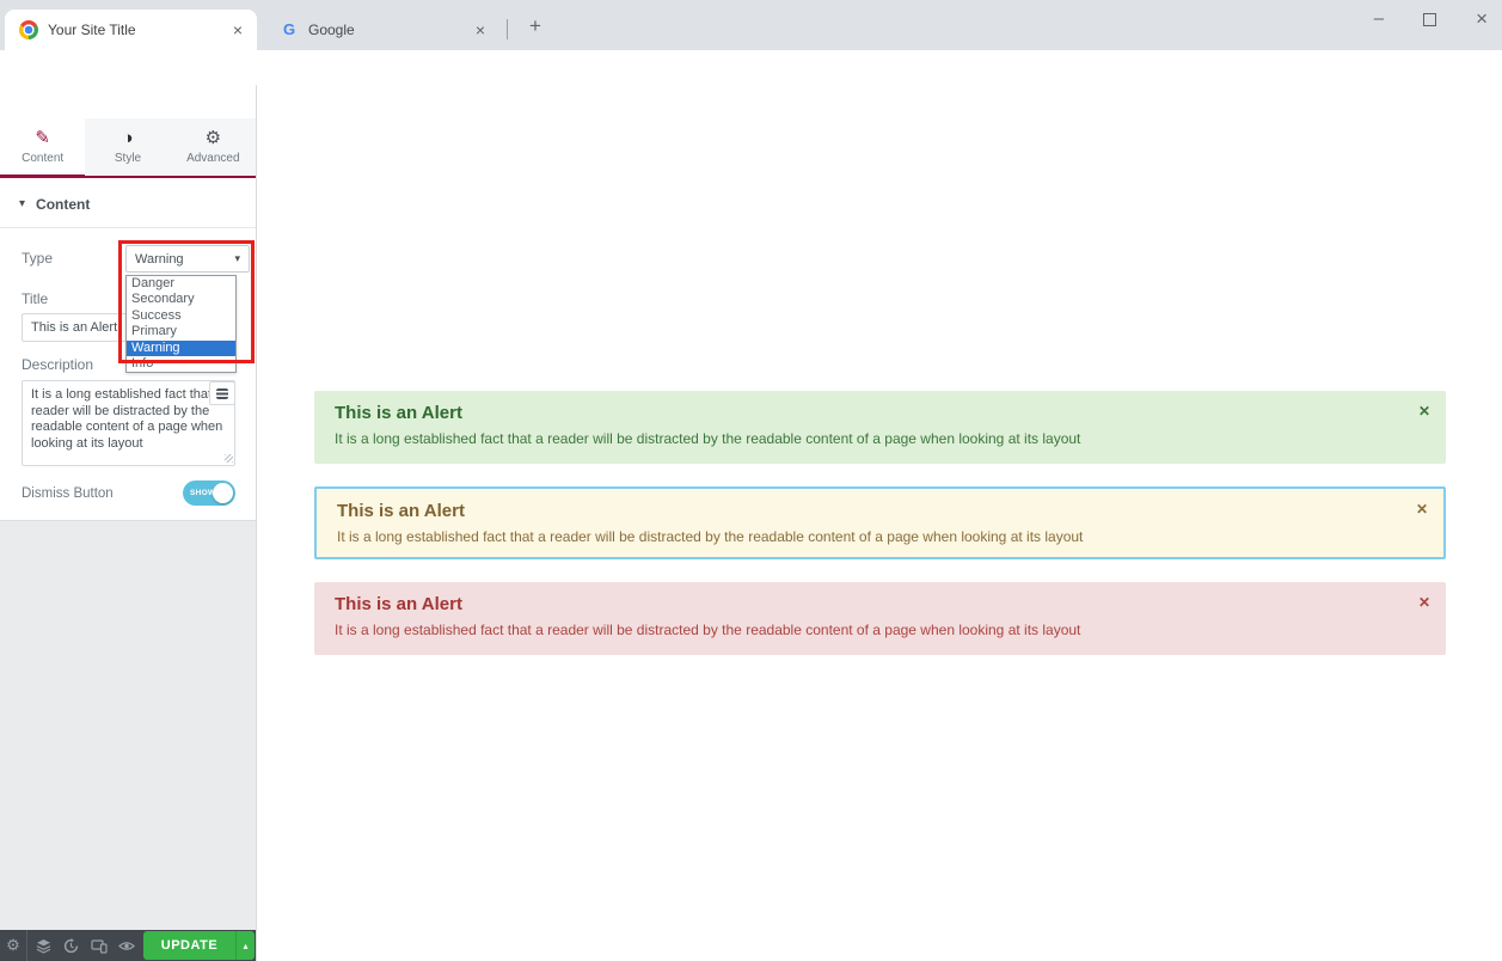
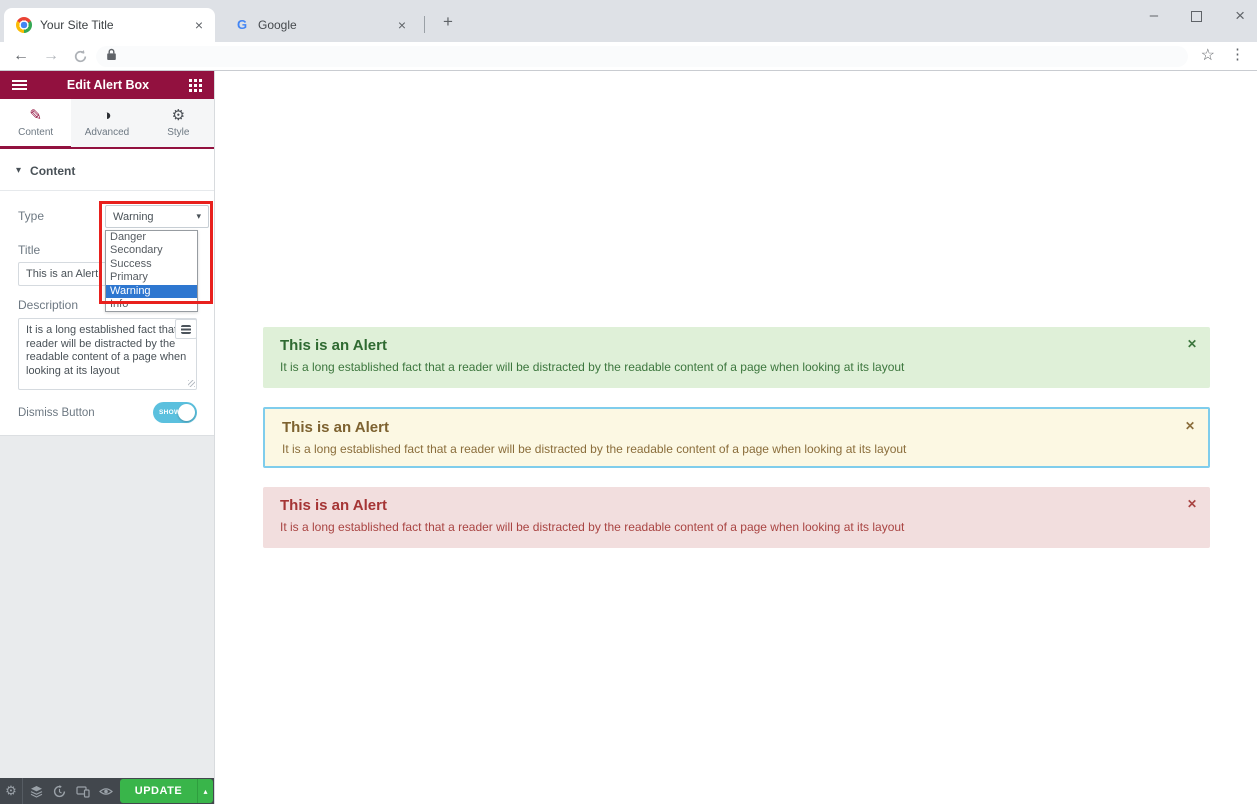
  Your Site Title
  ×
  G
  Google
  ×
  +
  –
  ×
+ ←
+ →
+ ☆
+ ⋮
+ Edit Alert Box
  ✎
  Content
  ◑
- Style
+ Advanced
  ⚙
- Advanced
+ Style
  ▾
  Content
  Type
  Warning
  ▾
  Title
  This is an Alert
  Description
  Dismiss Button
  Danger
  Secondary
  Success
  Primary
  Warning
  Info
  ⚙
  UPDATE
  ▴
  This is an Alert
  It is a long established fact that a reader will be distracted by the readable content of a page when looking at its layout
  ✕
  This is an Alert
  It is a long established fact that a reader will be distracted by the readable content of a page when looking at its layout
  ✕
  This is an Alert
  It is a long established fact that a reader will be distracted by the readable content of a page when looking at its layout
  ✕
